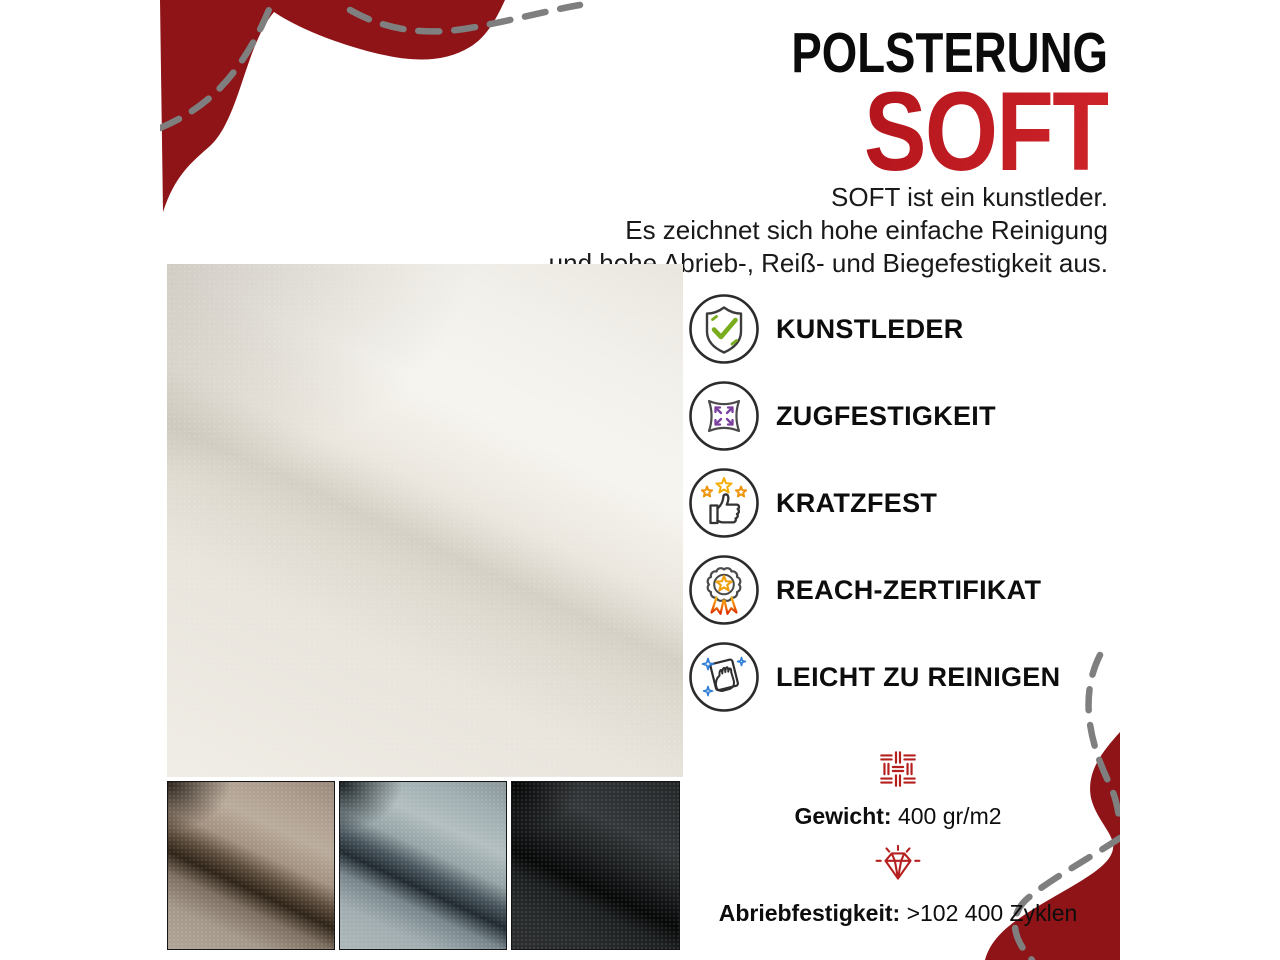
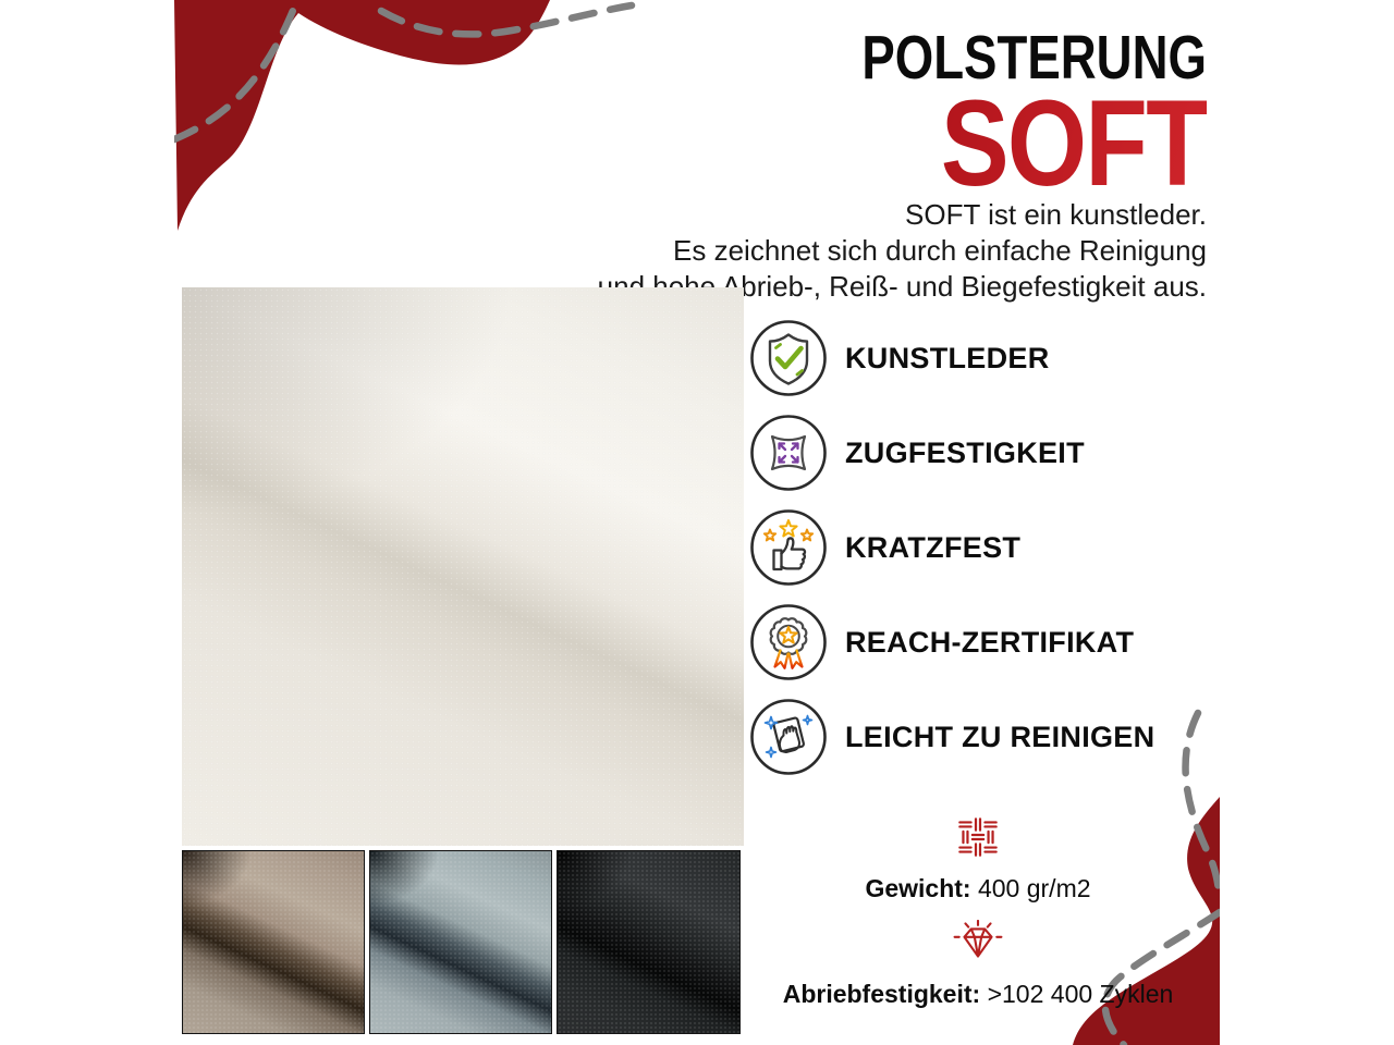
  POLSTERUNG
  SOFT
  SOFT ist ein kunstleder.
- Es zeichnet sich hohe einfache Reinigung
+ Es zeichnet sich durch einfache Reinigung
  und hohe Abrieb-, Reiß- und Biegefestigkeit aus.
  KUNSTLEDER
  ZUGFESTIGKEIT
  KRATZFEST
  REACH-ZERTIFIKAT
  LEICHT ZU REINIGEN
  Gewicht: 400 gr/m2
  Abriebfestigkeit: >102 400 Zyklen
